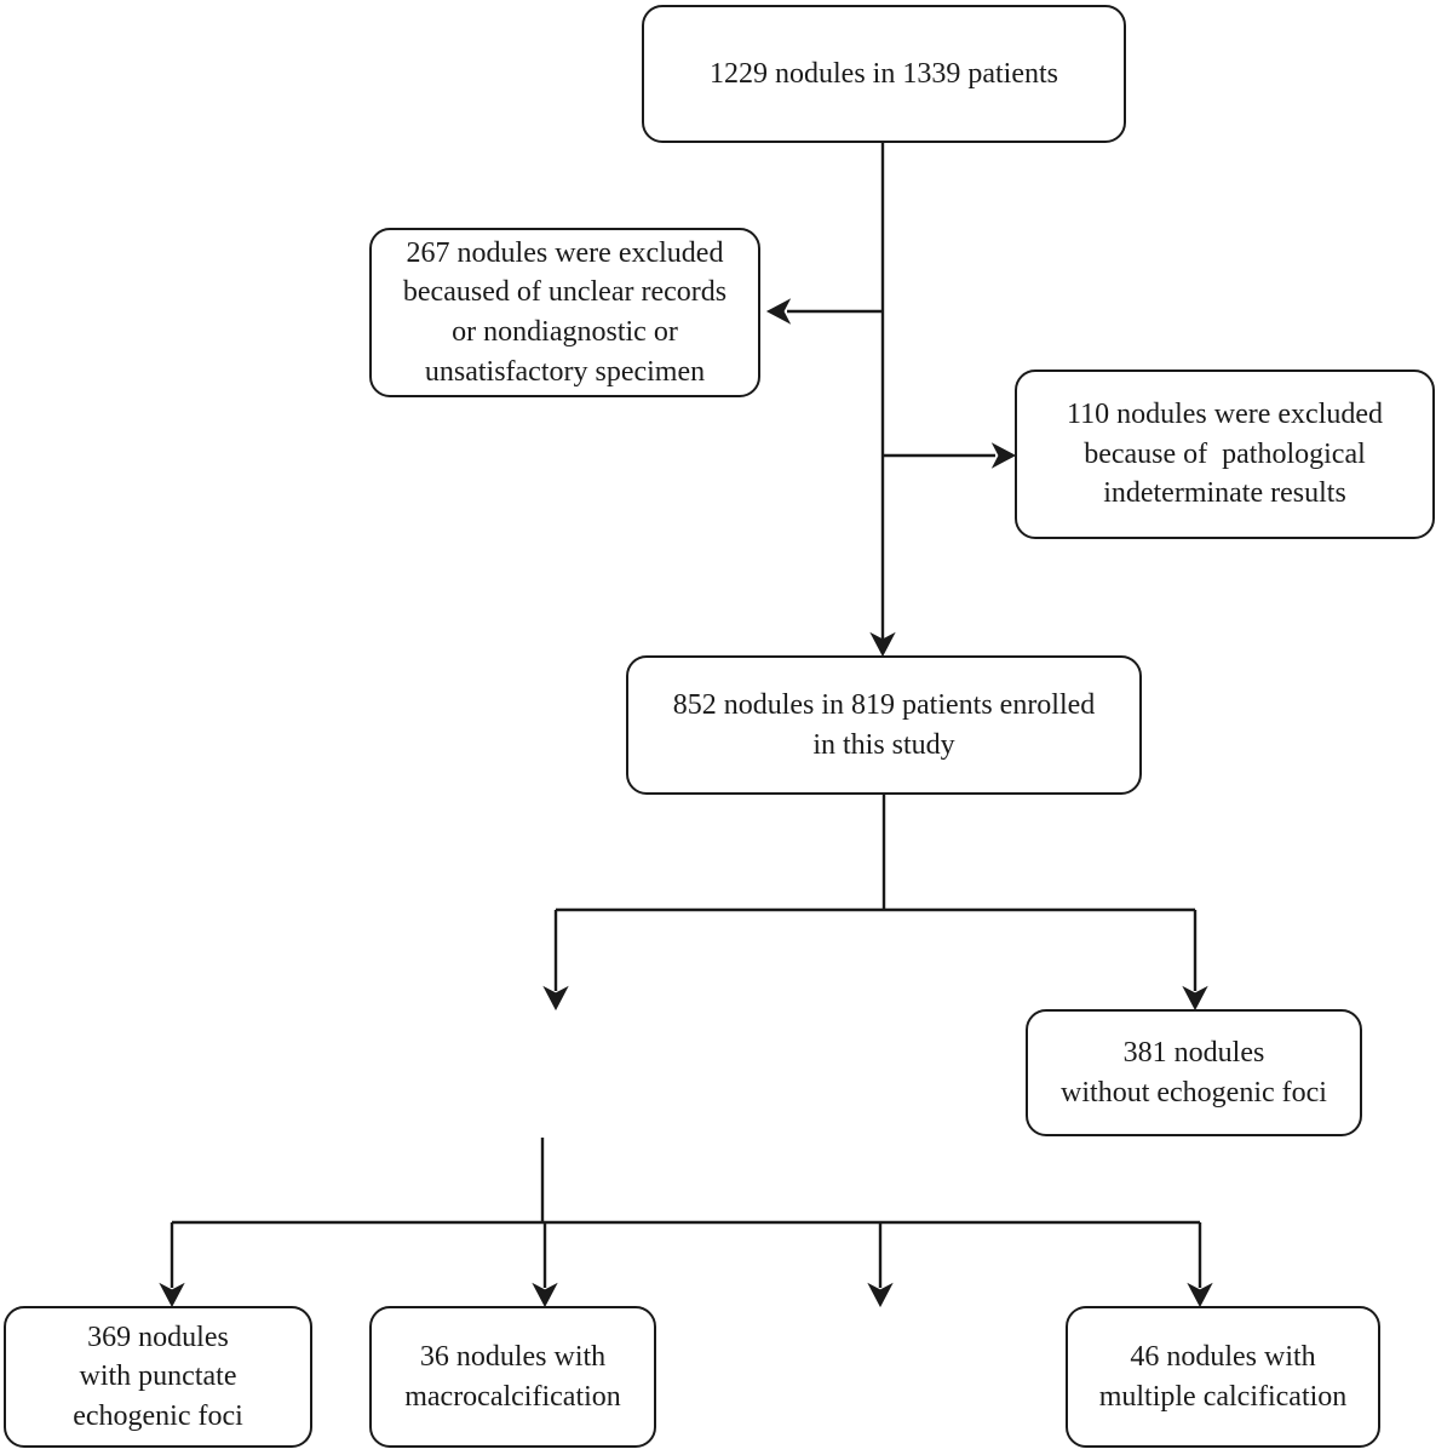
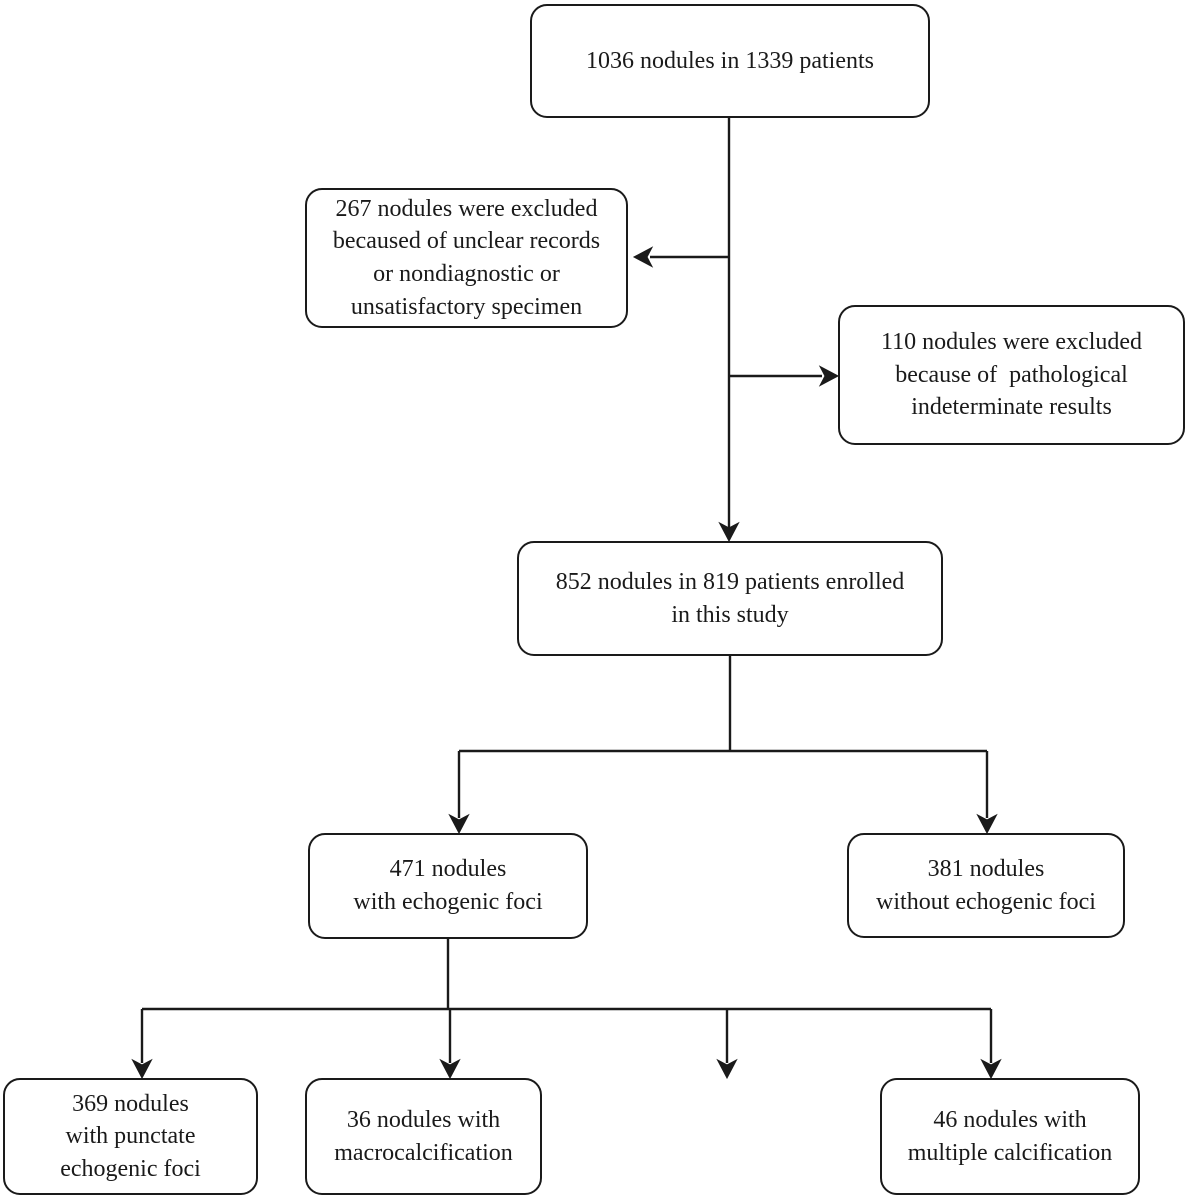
- 1229 nodules in 1339 patients
+ 1036 nodules in 1339 patients
  267 nodules were excluded
  becaused of unclear records
  or nondiagnostic or
  unsatisfactory specimen
  110 nodules were excluded
  because of pathological
  indeterminate results
  852 nodules in 819 patients enrolled
  in this study
+ 471 nodules
+ with echogenic foci
  381 nodules
  without echogenic foci
  369 nodules
  with punctate
  echogenic foci
  36 nodules with
  macrocalcification
  46 nodules with
  multiple calcification
